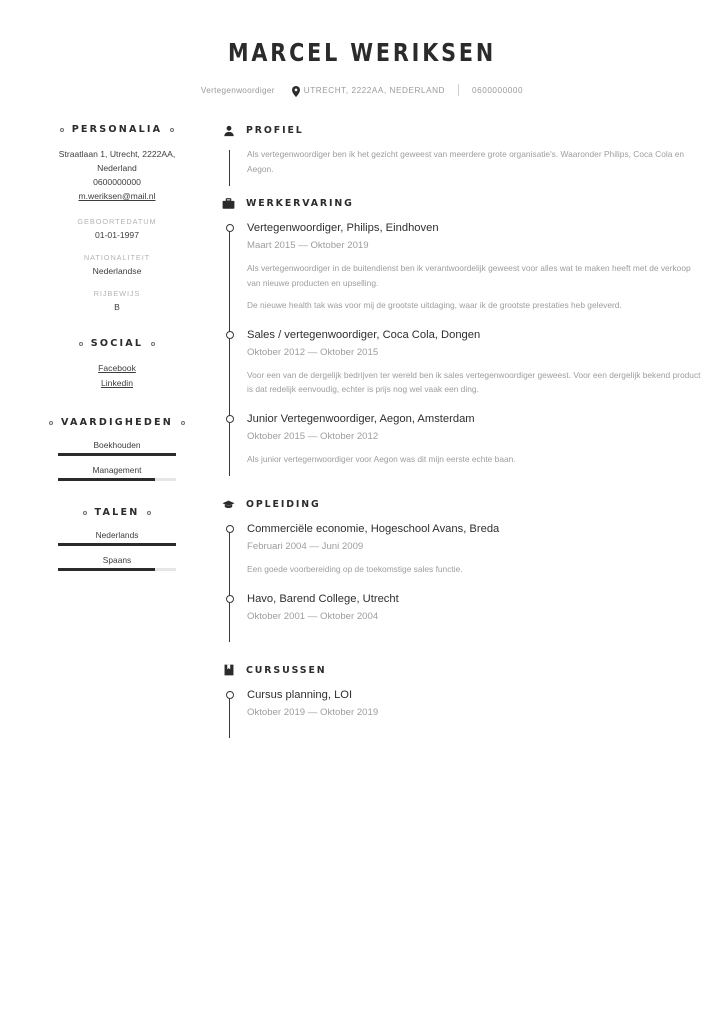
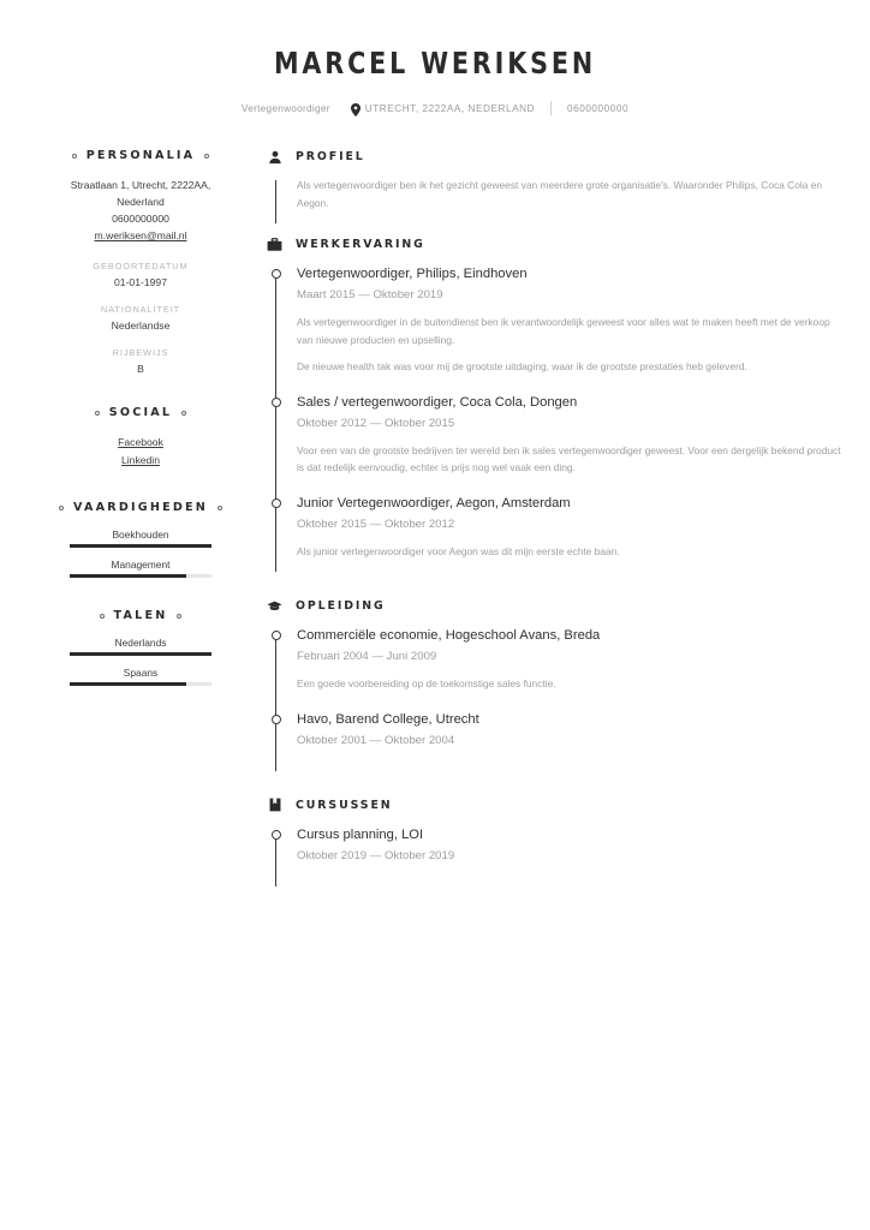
  MARCEL WERIKSEN
  Vertegenwoordiger
  UTRECHT, 2222AA, NEDERLAND
  0600000000
  PERSONALIA
  Straatlaan 1, Utrecht, 2222AA, Nederland
  0600000000
  m.weriksen@mail.nl
  GEBOORTEDATUM
  01-01-1997
  NATIONALITEIT
  Nederlandse
  RIJBEWIJS
  B
  SOCIAL
  Facebook
  Linkedin
  VAARDIGHEDEN
  Boekhouden
  Management
  TALEN
  Nederlands
  Spaans
  PROFIEL
  Als vertegenwoordiger ben ik het gezicht geweest van meerdere grote organisatie's. Waaronder Philips, Coca Cola en Aegon.
  WERKERVARING
  Vertegenwoordiger, Philips, Eindhoven
  Maart 2015 — Oktober 2019
  Als vertegenwoordiger in de buitendienst ben ik verantwoordelijk geweest voor alles wat te maken heeft met de verkoop van nieuwe producten en upselling.
  De nieuwe health tak was voor mij de grootste uitdaging, waar ik de grootste prestaties heb geleverd.
  Sales / vertegenwoordiger, Coca Cola, Dongen
  Oktober 2012 — Oktober 2015
- Voor een van de dergelijk bedrijven ter wereld ben ik sales vertegenwoordiger geweest. Voor een dergelijk bekend product is dat redelijk eenvoudig, echter is prijs nog wel vaak een ding.
+ Voor een van de grootste bedrijven ter wereld ben ik sales vertegenwoordiger geweest. Voor een dergelijk bekend product is dat redelijk eenvoudig, echter is prijs nog wel vaak een ding.
  Junior Vertegenwoordiger, Aegon, Amsterdam
  Oktober 2015 — Oktober 2012
  Als junior vertegenwoordiger voor Aegon was dit mijn eerste echte baan.
  OPLEIDING
  Commerciële economie, Hogeschool Avans, Breda
  Februari 2004 — Juni 2009
  Een goede voorbereiding op de toekomstige sales functie.
  Havo, Barend College, Utrecht
  Oktober 2001 — Oktober 2004
  CURSUSSEN
  Cursus planning, LOI
  Oktober 2019 — Oktober 2019
